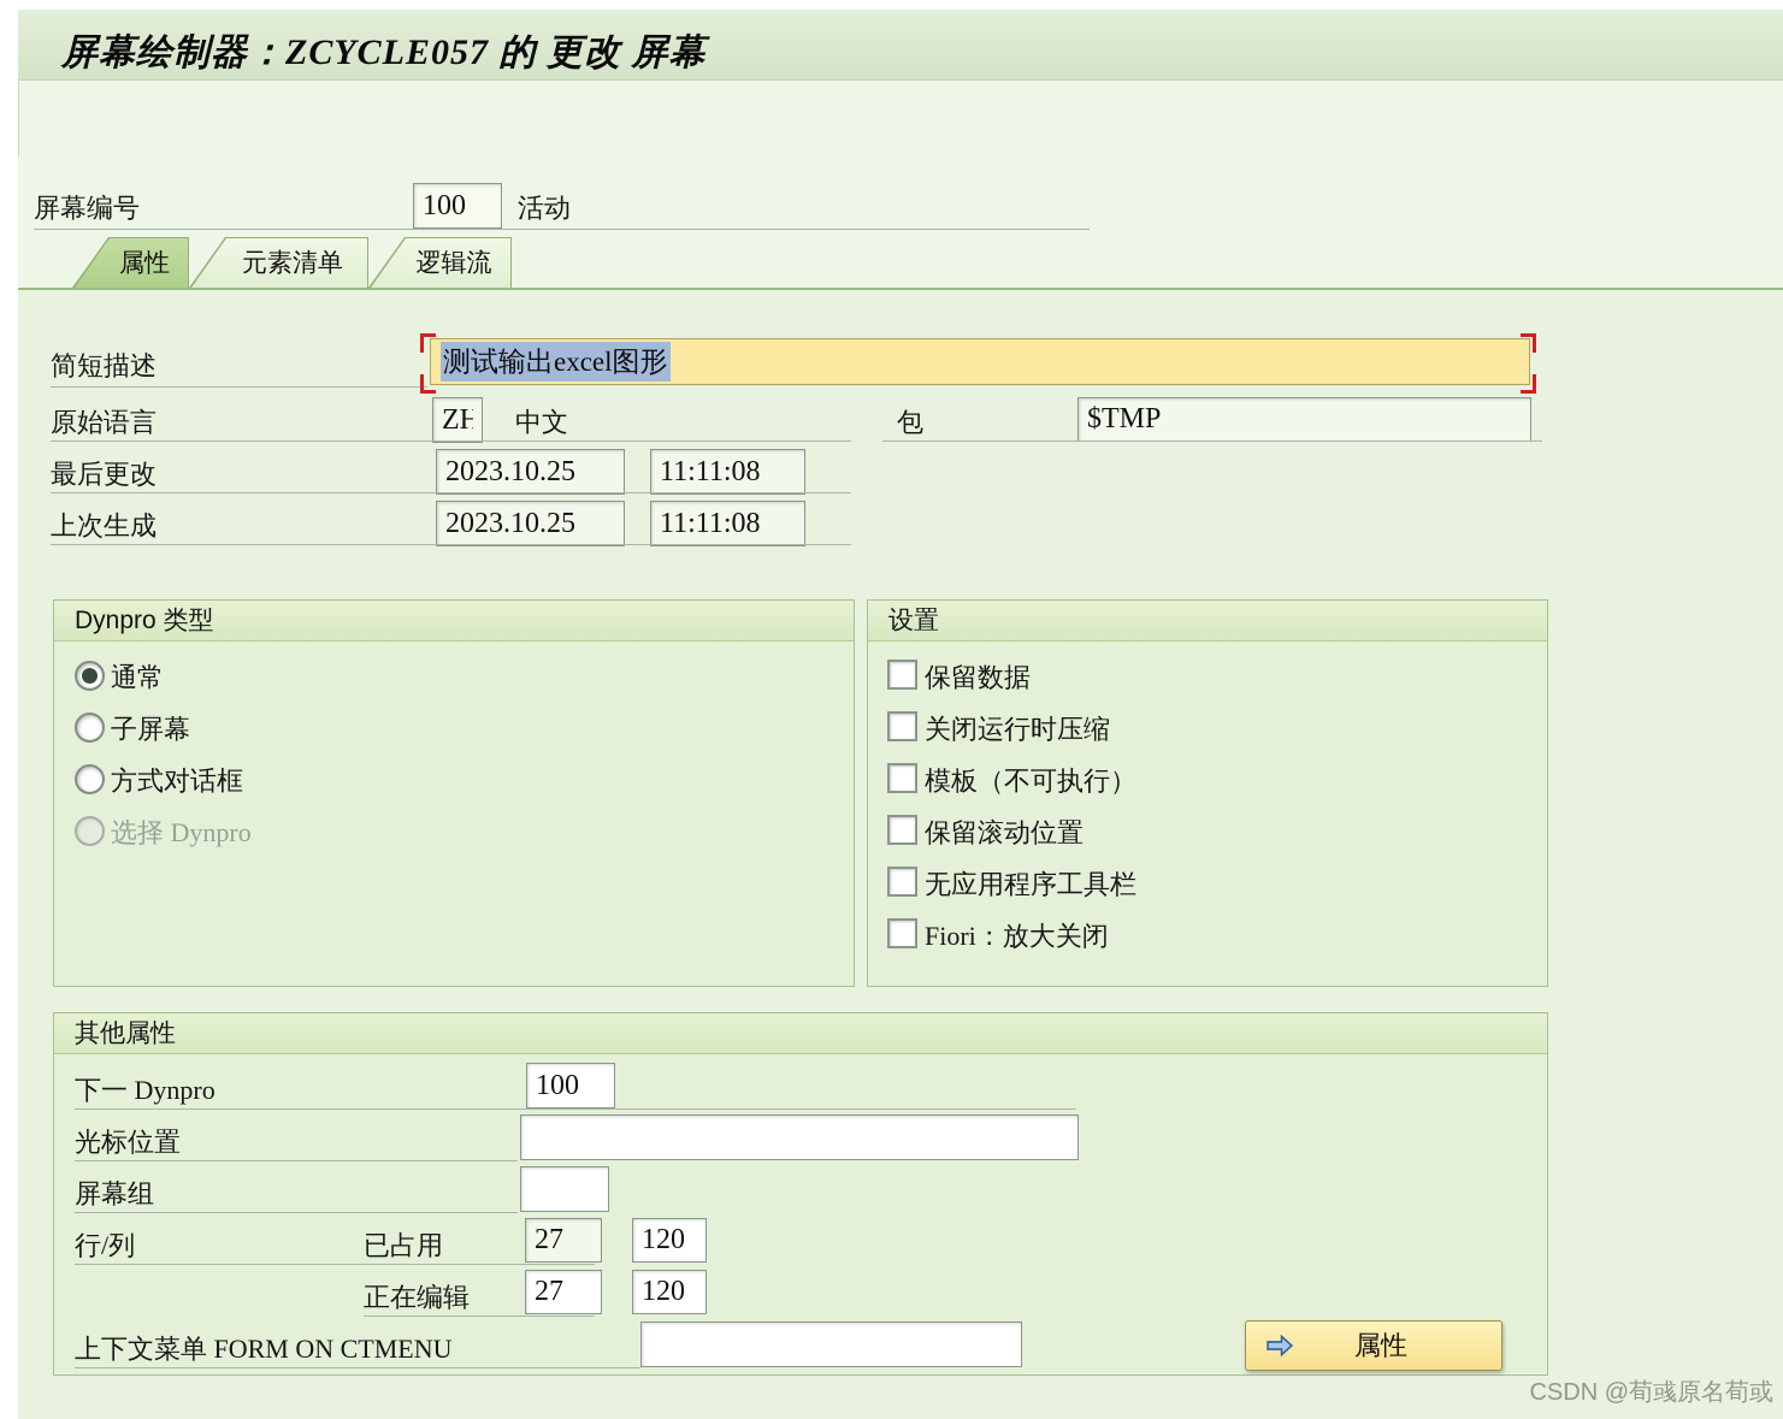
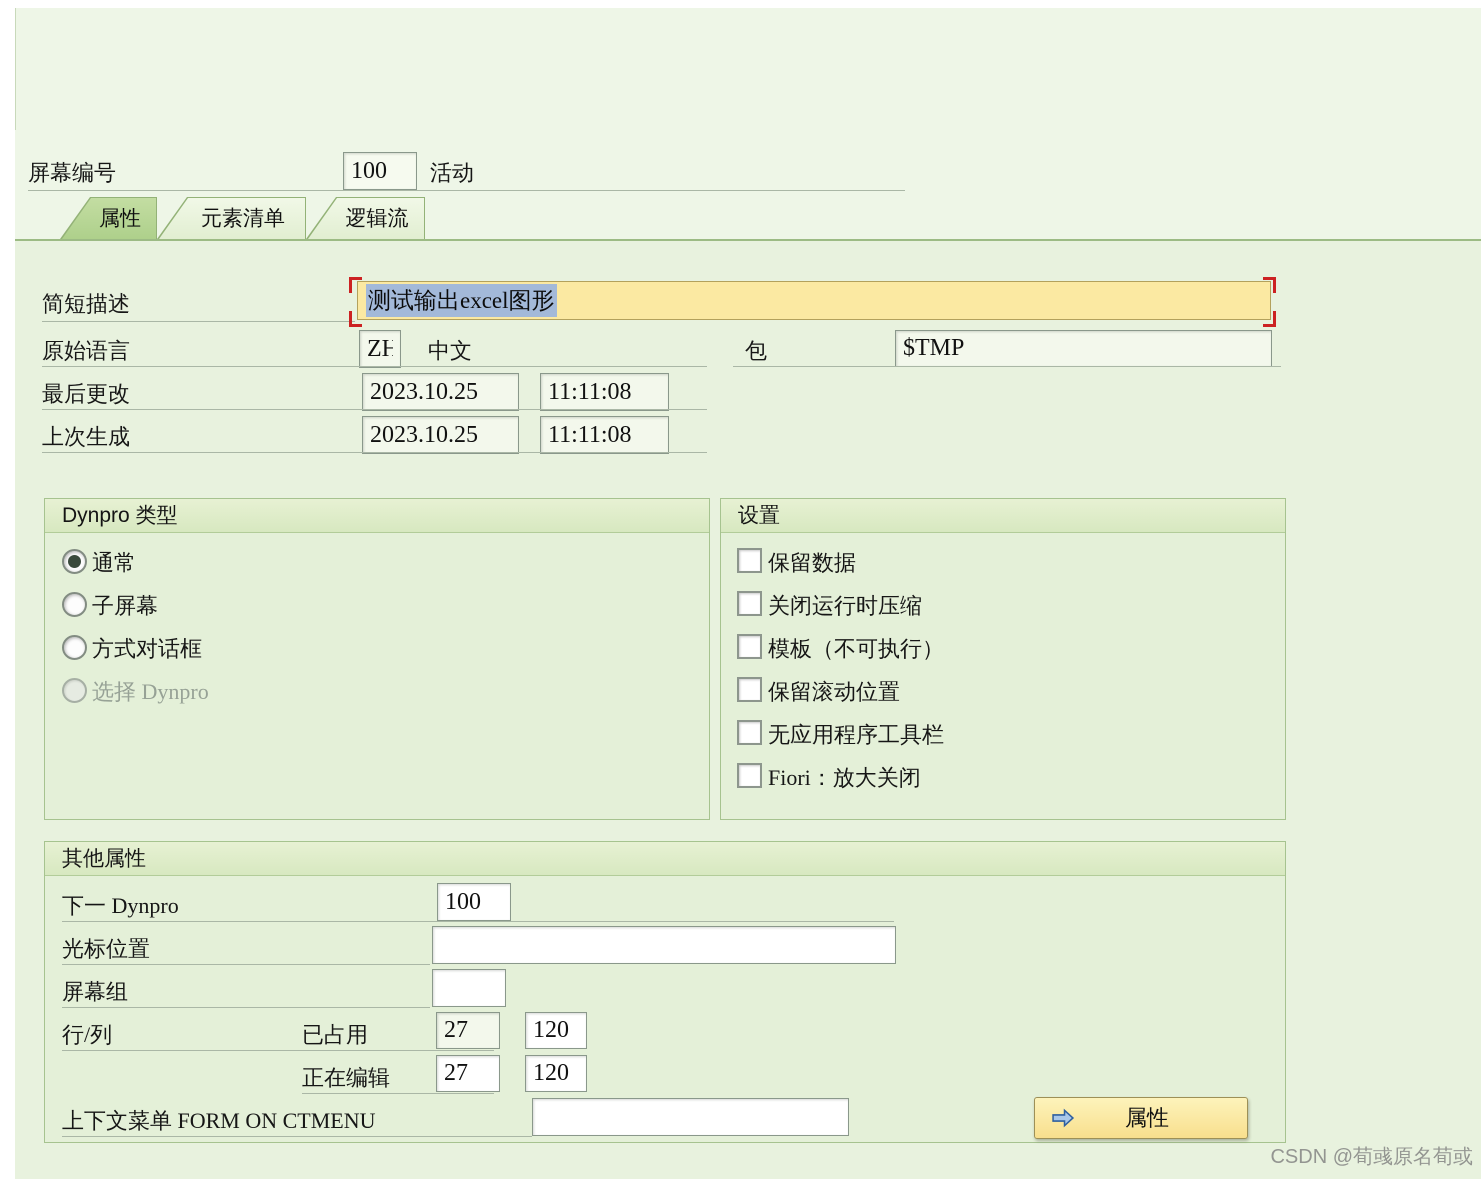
- 屏幕绘制器：ZCYCLE057 的 更改 屏幕
  屏幕编号
  100
  活动
  属性
  元素清单
  逻辑流
  简短描述
  测试输出excel图形
  原始语言
  ZH
  中文
  包
  $TMP
  最后更改
  2023.10.25
  11:11:08
  上次生成
  2023.10.25
  11:11:08
  Dynpro 类型
  通常
  子屏幕
  方式对话框
  选择 Dynpro
  设置
  保留数据
  关闭运行时压缩
  模板（不可执行）
  保留滚动位置
  无应用程序工具栏
  Fiori：放大关闭
  其他属性
  下一 Dynpro
  100
  光标位置
  屏幕组
  行/列
  已占用
  27
  120
  正在编辑
  27
  120
  上下文菜单 FORM ON CTMENU
  属性
  CSDN @荀彧原名荀或
